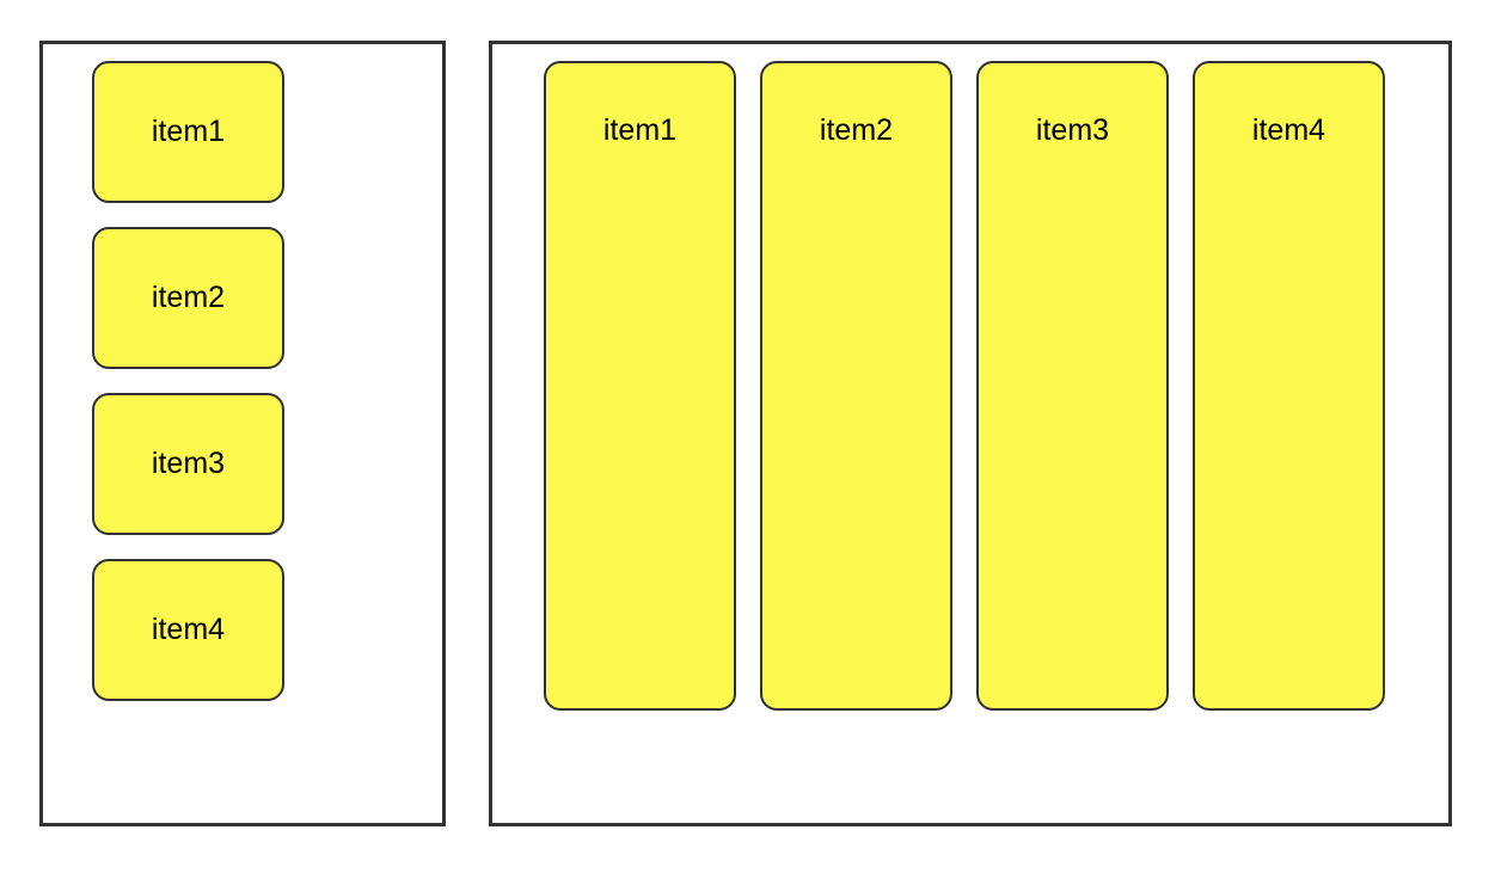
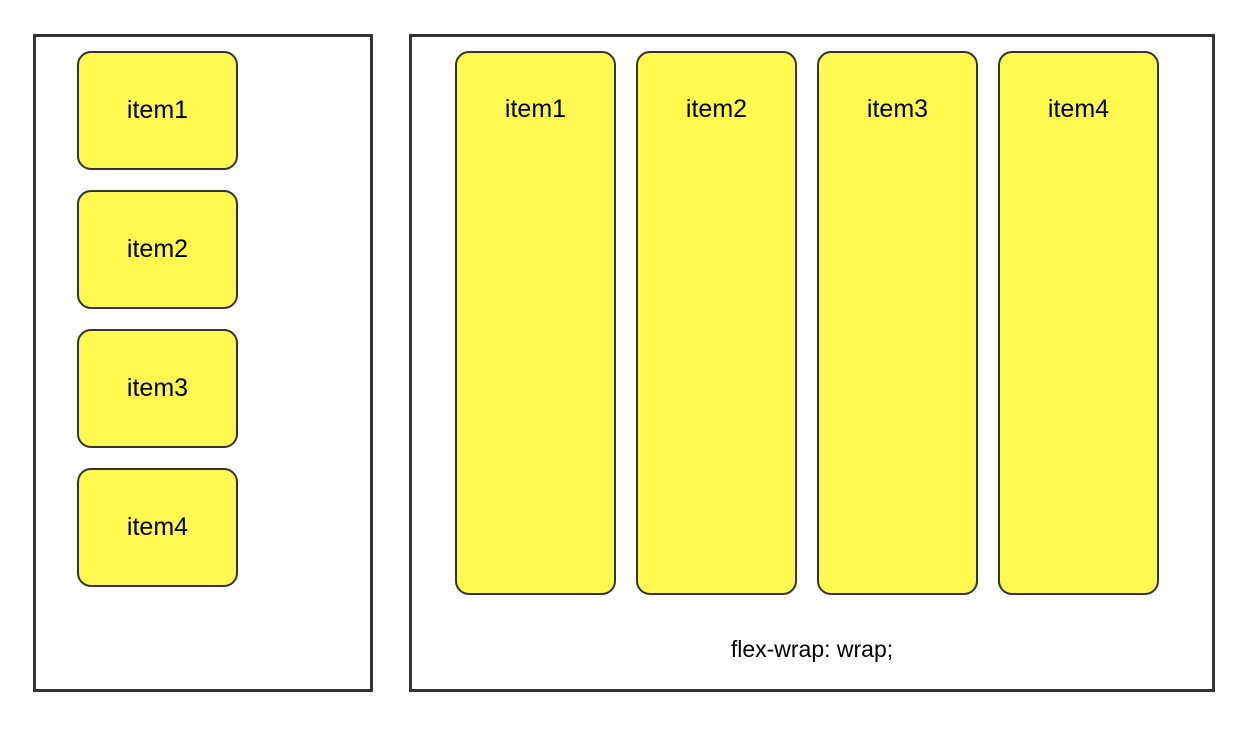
  item1
  item2
  item3
  item4
  item1
  item2
  item3
  item4
+ flex-wrap: wrap;
